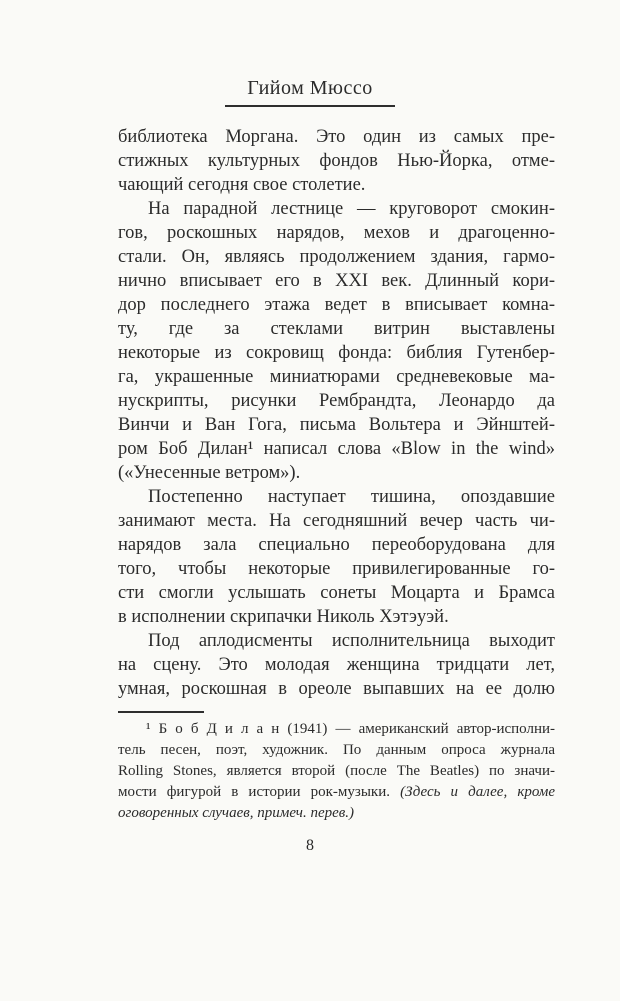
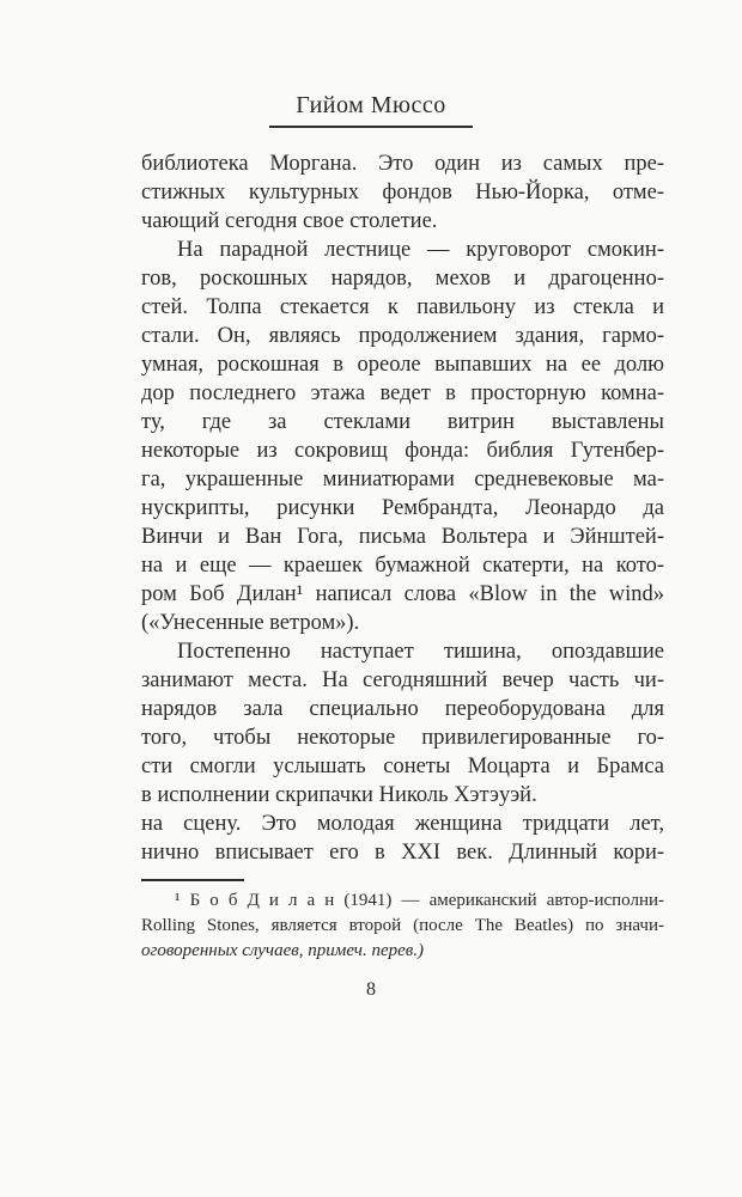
  Гийом Мюссо
  библиотека Моргана. Это один из самых пре-
  стижных культурных фондов Нью-Йорка, отме-
  чающий сегодня свое столетие.
  На парадной лестнице — круговорот смокин-
  гов, роскошных нарядов, мехов и драгоценно-
+ стей. Толпа стекается к павильону из стекла и
  стали. Он, являясь продолжением здания, гармо-
- нично вписывает его в XXI век. Длинный кори-
+ умная, роскошная в ореоле выпавших на ее долю
- дор последнего этажа ведет в вписывает комна-
+ дор последнего этажа ведет в просторную комна-
  ту, где за стеклами витрин выставлены
  некоторые из сокровищ фонда: библия Гутенбер-
  га, украшенные миниатюрами средневековые ма-
  нускрипты, рисунки Рембрандта, Леонардо да
  Винчи и Ван Гога, письма Вольтера и Эйнштей-
+ на и еще — краешек бумажной скатерти, на кото-
  ром Боб Дилан¹ написал слова «Blow in the wind»
  («Унесенные ветром»).
  Постепенно наступает тишина, опоздавшие
  занимают места. На сегодняшний вечер часть чи-
  нарядов зала специально переоборудована для
  того, чтобы некоторые привилегированные го-
  сти смогли услышать сонеты Моцарта и Брамса
  в исполнении скрипачки Николь Хэтэуэй.
- Под аплодисменты исполнительница выходит
  на сцену. Это молодая женщина тридцати лет,
- умная, роскошная в ореоле выпавших на ее долю
+ нично вписывает его в XXI век. Длинный кори-
  ¹ Б о б Д и л а н (1941) — американский автор-исполни-
- тель песен, поэт, художник. По данным опроса журнала
  Rolling Stones, является второй (после The Beatles) по значи-
- мости фигурой в истории рок-музыки. (Здесь и далее, кроме
  оговоренных случаев, примеч. перев.)
  8
